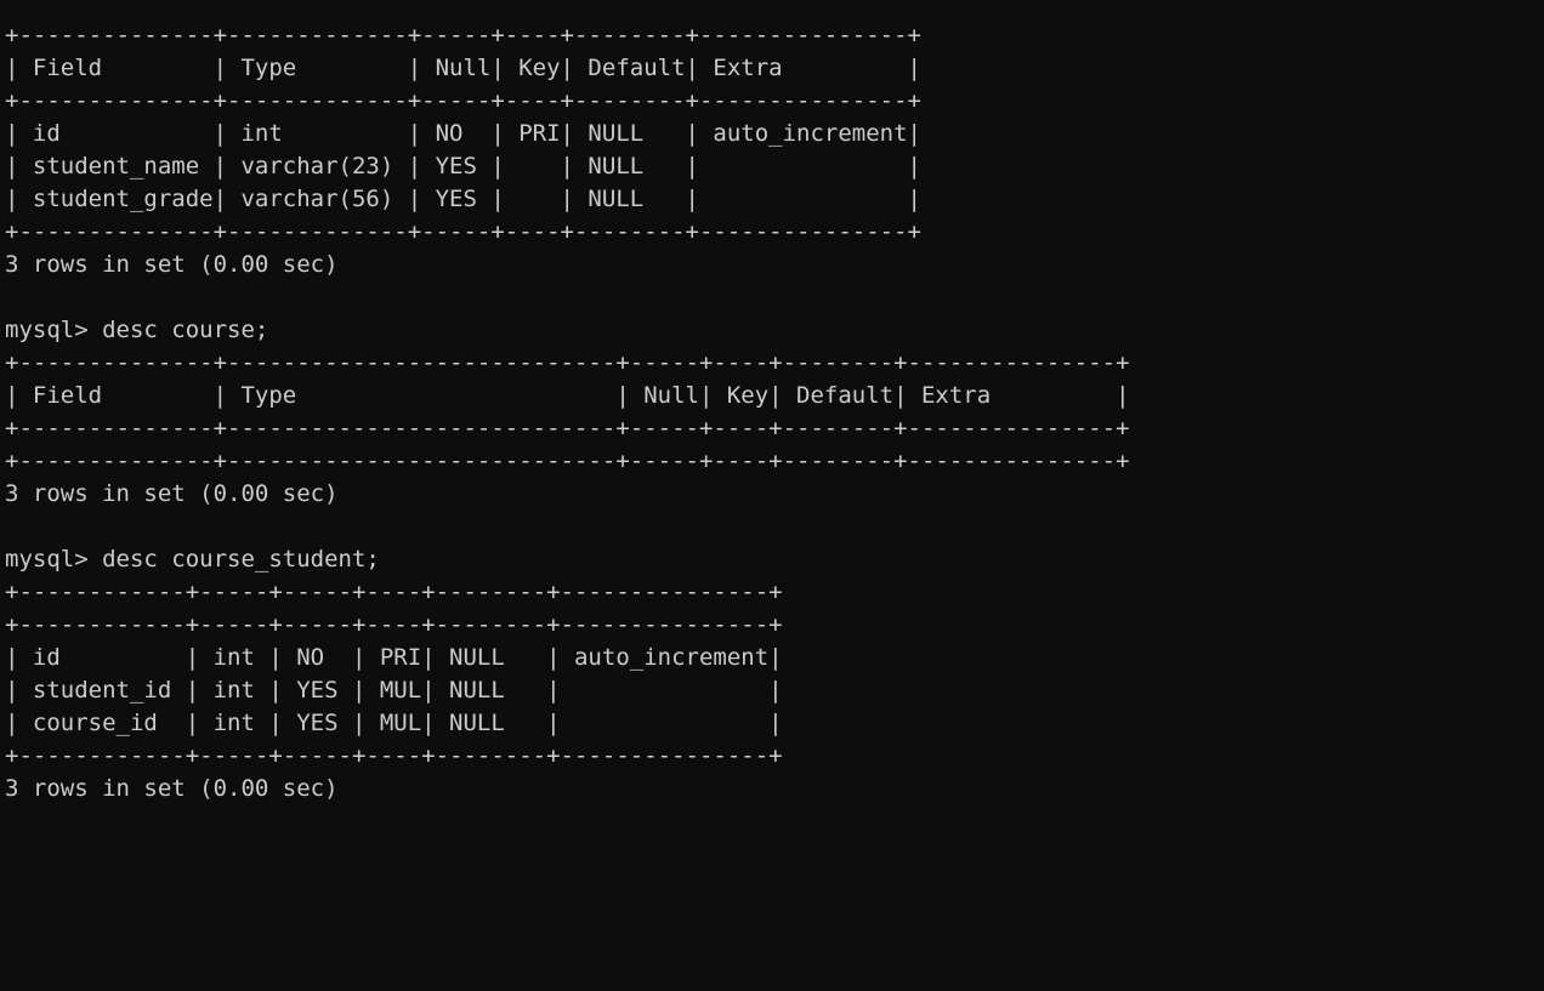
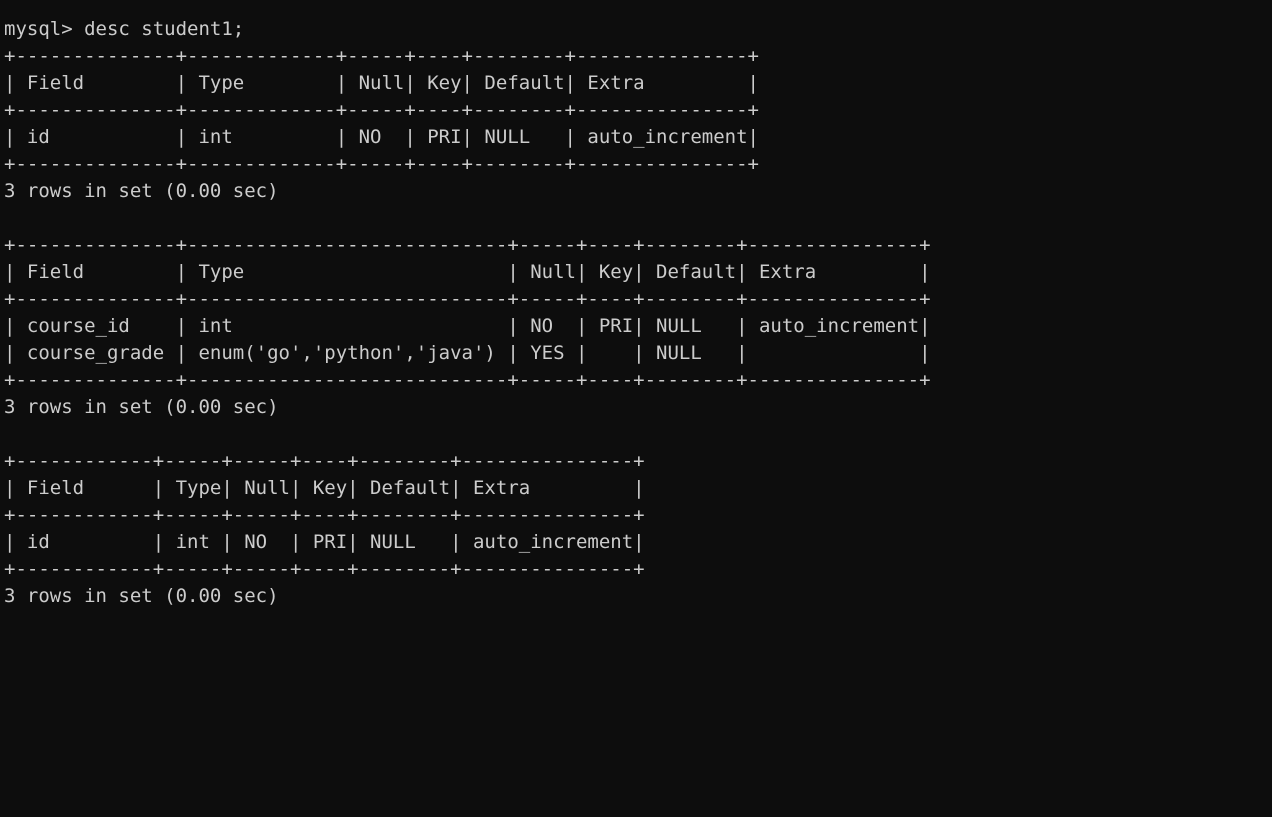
+ mysql> desc student1;
  +--------------+-------------+-----+----+--------+---------------+
  | Field | Type | Null| Key| Default| Extra |
  +--------------+-------------+-----+----+--------+---------------+
  | id | int | NO | PRI| NULL | auto_increment|
- | student_name | varchar(23) | YES | | NULL | |
- | student_grade| varchar(56) | YES | | NULL | |
  +--------------+-------------+-----+----+--------+---------------+
  3 rows in set (0.00 sec)
- mysql> desc course;
  +--------------+----------------------------+-----+----+--------+---------------+
  | Field | Type | Null| Key| Default| Extra |
  +--------------+----------------------------+-----+----+--------+---------------+
+ | course_id | int | NO | PRI| NULL | auto_increment|
+ | course_grade | enum('go','python','java') | YES | | NULL | |
  +--------------+----------------------------+-----+----+--------+---------------+
  3 rows in set (0.00 sec)
- mysql> desc course_student;
  +------------+-----+-----+----+--------+---------------+
+ | Field | Type| Null| Key| Default| Extra |
  +------------+-----+-----+----+--------+---------------+
  | id | int | NO | PRI| NULL | auto_increment|
- | student_id | int | YES | MUL| NULL | |
- | course_id | int | YES | MUL| NULL | |
  +------------+-----+-----+----+--------+---------------+
  3 rows in set (0.00 sec)
